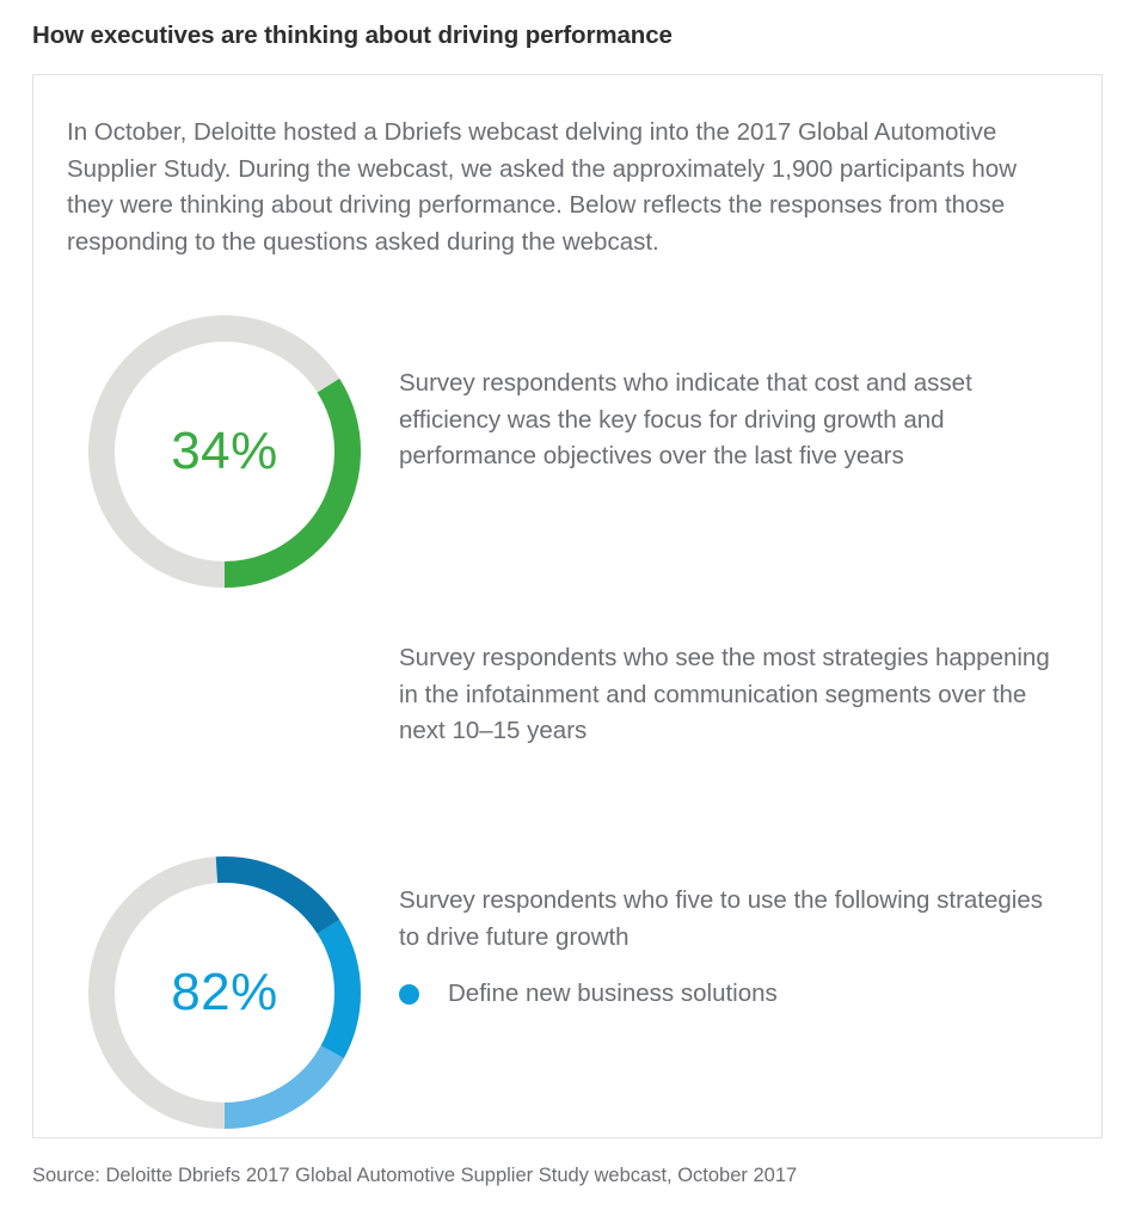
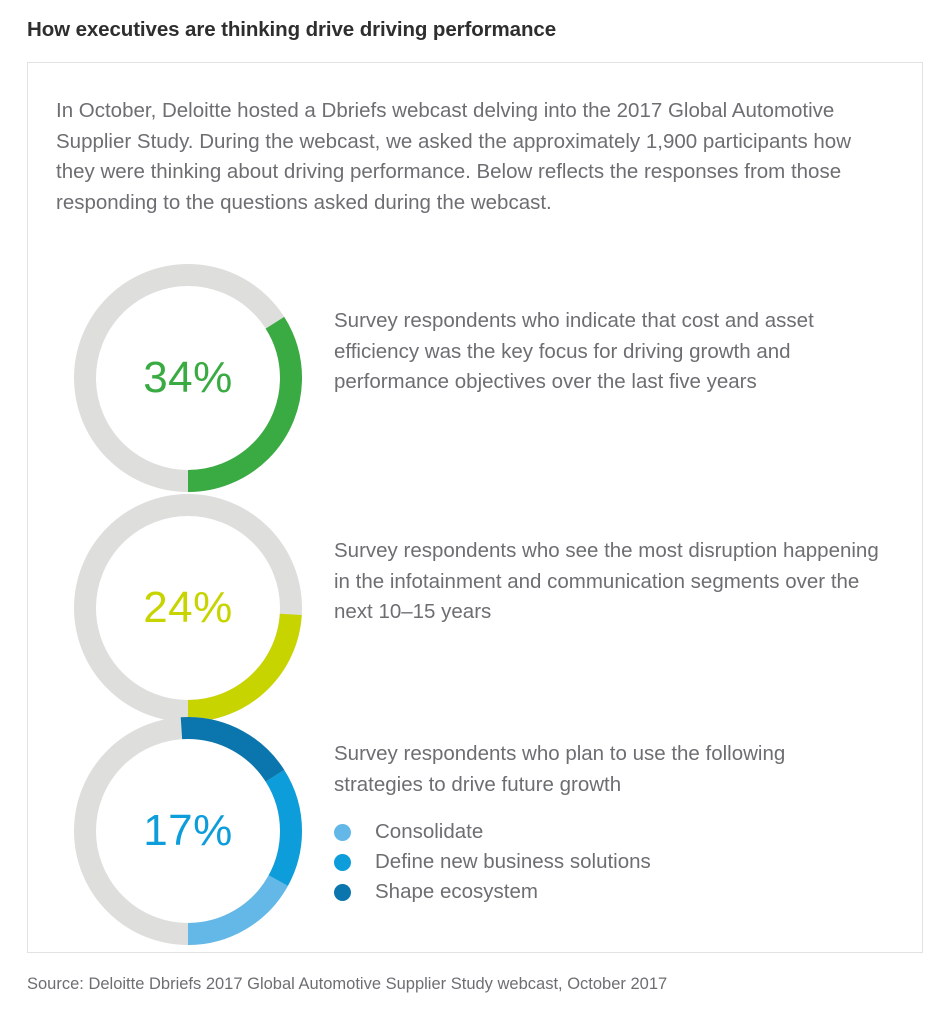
- How executives are thinking about driving performance
+ How executives are thinking drive driving performance
  In October, Deloitte hosted a Dbriefs webcast delving into the 2017 Global Automotive Supplier Study. During the webcast, we asked the approximately 1,900 participants how they were thinking about driving performance. Below reflects the responses from those responding to the questions asked during the webcast.
  34%
  Survey respondents who indicate that cost and asset efficiency was the key focus for driving growth and performance objectives over the last five years
+ 24%
- Survey respondents who see the most strategies happening in the infotainment and communication segments over the next 10–15 years
+ Survey respondents who see the most disruption happening in the infotainment and communication segments over the next 10–15 years
- 82%
+ 17%
- Survey respondents who five to use the following strategies to drive future growth
+ Survey respondents who plan to use the following strategies to drive future growth
+ Consolidate
  Define new business solutions
+ Shape ecosystem
  Source: Deloitte Dbriefs 2017 Global Automotive Supplier Study webcast, October 2017
